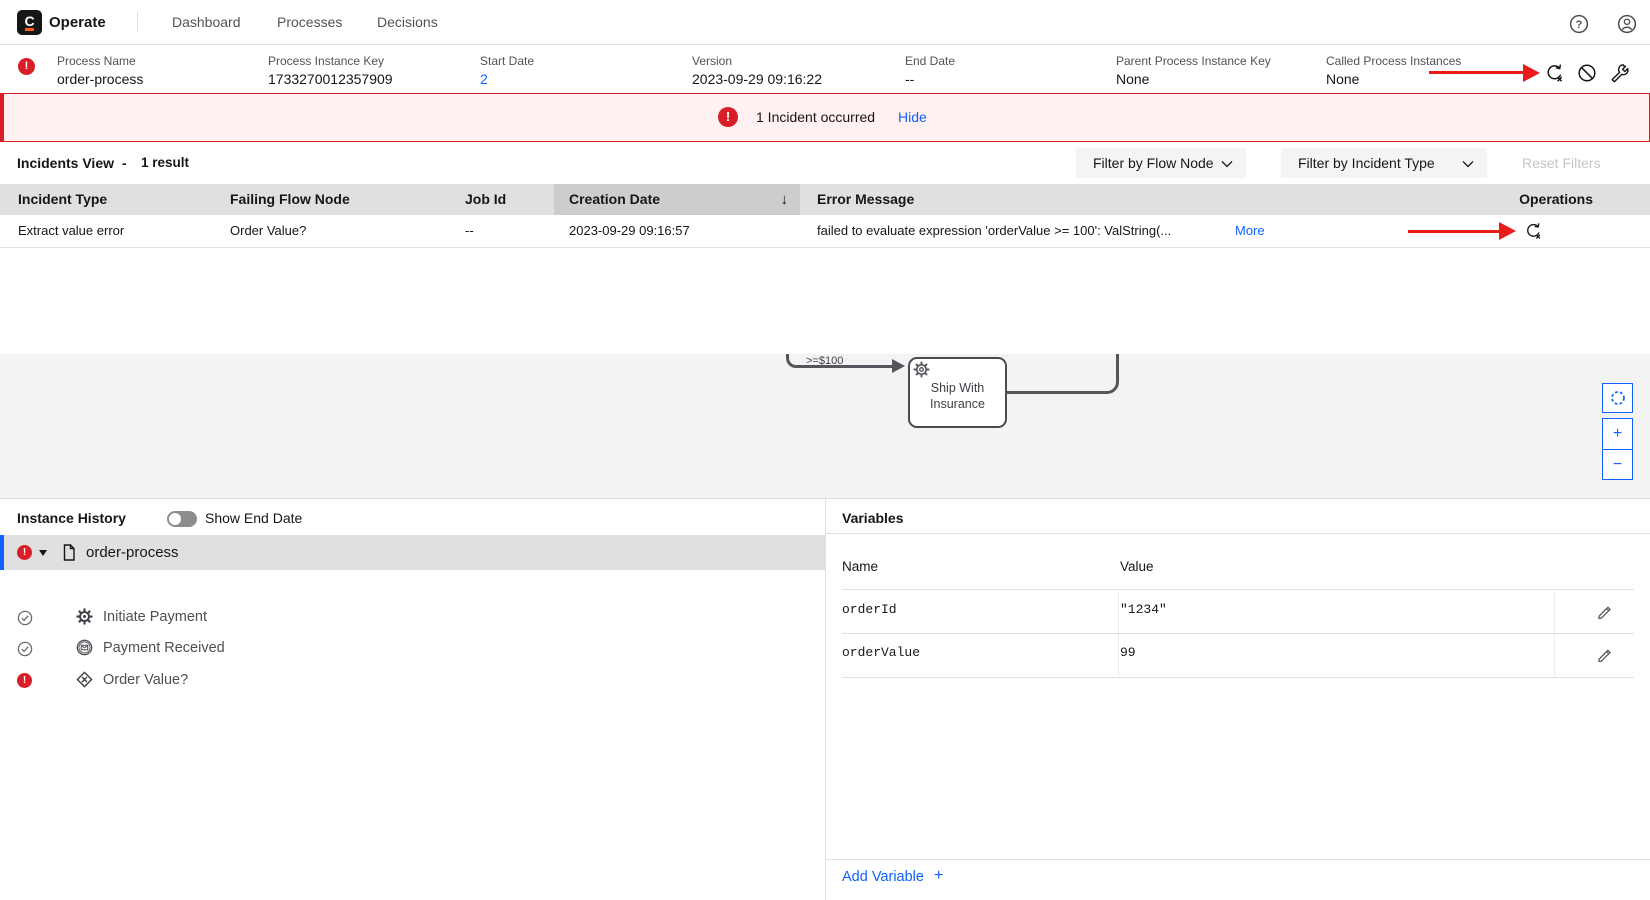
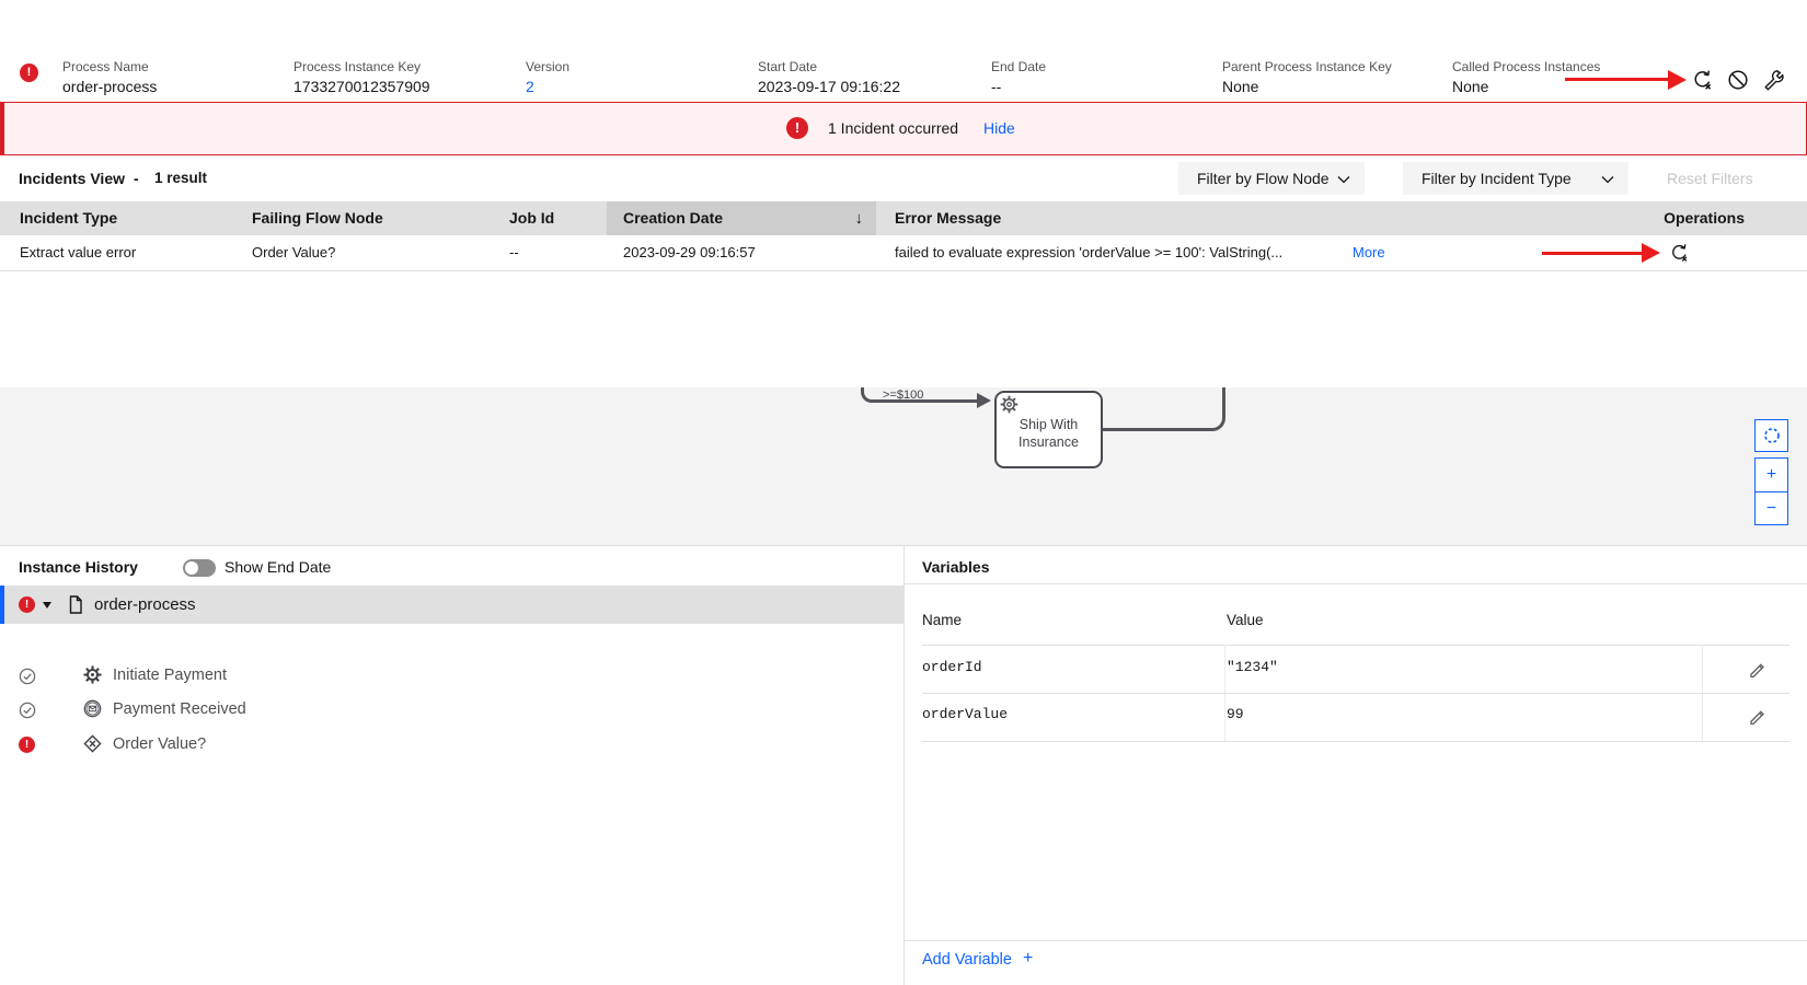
- C
- Operate
- Dashboard
- Processes
- Decisions
- ?
  !
  Process Name
  order-process
  Process Instance Key
  1733270012357909
- Start Date
+ Version
  2
- Version
+ Start Date
- 2023-09-29 09:16:22
+ 2023-09-17 09:16:22
  End Date
  --
  Parent Process Instance Key
  None
  Called Process Instances
  None
  !
  1 Incident occurred
  Hide
  Incidents View
  -
  1 result
  Filter by Flow Node
  Filter by Incident Type
  Reset Filters
  Incident Type
  Failing Flow Node
  Job Id
  Creation Date
  ↓
  Error Message
  Operations
  Extract value error
  Order Value?
  --
  2023-09-29 09:16:57
  failed to evaluate expression 'orderValue >= 100': ValString(...
  More
  >=$100
  Ship With
  Insurance
  +
  −
  Instance History
  Show End Date
  !
  order-process
  Initiate Payment
  Payment Received
  !
  Order Value?
  Variables
  Name
  Value
  orderId
  "1234"
  orderValue
  99
  Add Variable
  +
